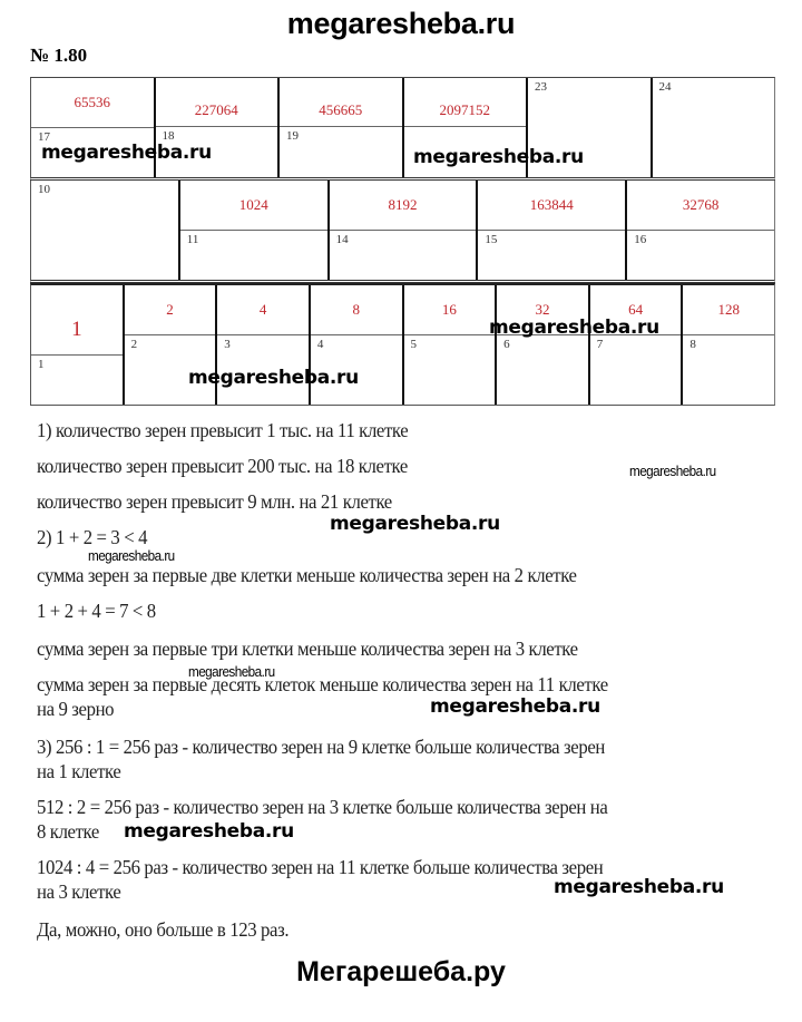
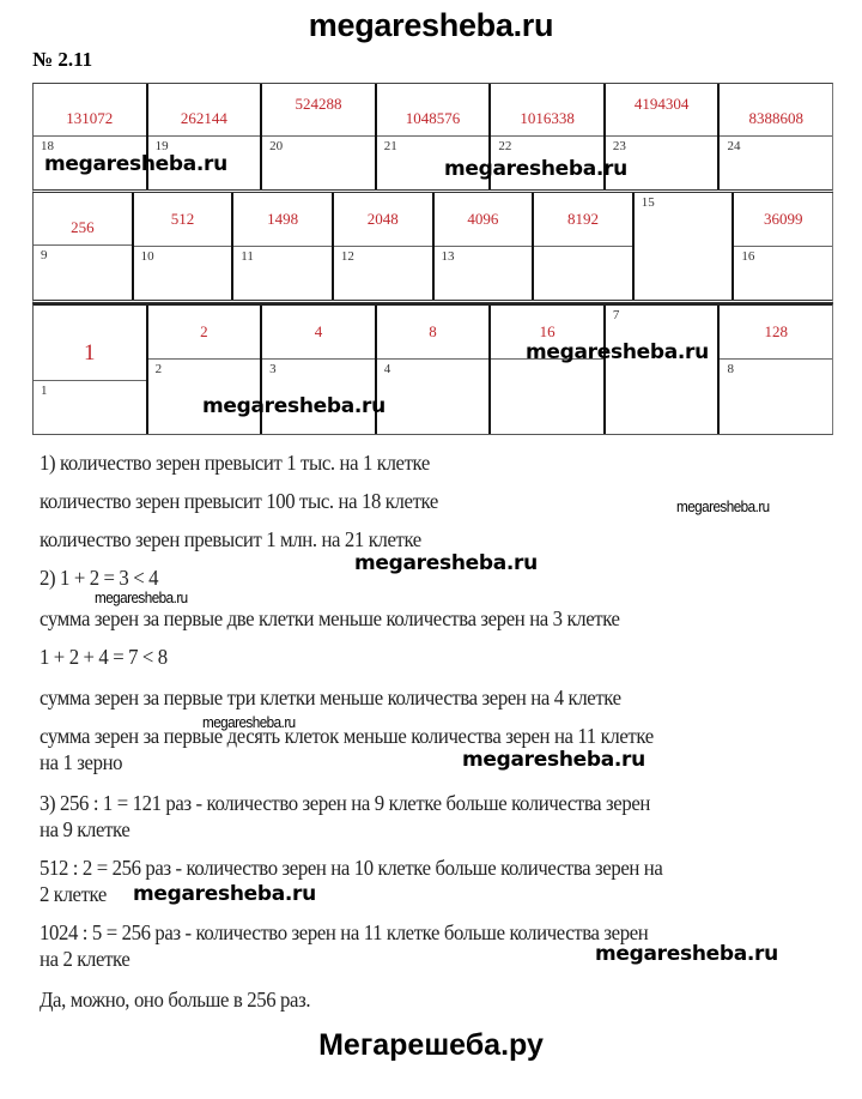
  megaresheba.ru
- № 1.80
+ № 2.11
- 65536
- 17
- 227064
+ 131072
  18
- 456665
+ 262144
  19
+ 524288
+ 20
+ 1048576
+ 21
- 2097152
+ 1016338
+ 22
+ 4194304
  23
+ 8388608
  24
+ 256
+ 9
+ 512
  10
- 1024
+ 1498
  11
+ 2048
+ 12
+ 4096
+ 13
  8192
- 14
- 163844
  15
- 32768
+ 36099
  16
  1
  1
  2
  2
  4
  3
  8
  4
  16
- 5
- 32
- 6
- 64
  7
  128
  8
  megaresheba.ru
  megaresheba.ru
  megaresheba.ru
  megaresheba.ru
- 1) количество зерен превысит 1 тыс. на 11 клетке
+ 1) количество зерен превысит 1 тыс. на 1 клетке
- количество зерен превысит 200 тыс. на 18 клетке
+ количество зерен превысит 100 тыс. на 18 клетке
- количество зерен превысит 9 млн. на 21 клетке
+ количество зерен превысит 1 млн. на 21 клетке
  2) 1 + 2 = 3 < 4
- сумма зерен за первые две клетки меньше количества зерен на 2 клетке
+ сумма зерен за первые две клетки меньше количества зерен на 3 клетке
  1 + 2 + 4 = 7 < 8
- сумма зерен за первые три клетки меньше количества зерен на 3 клетке
+ сумма зерен за первые три клетки меньше количества зерен на 4 клетке
  сумма зерен за первые десять клеток меньше количества зерен на 11 клетке
- на 9 зерно
+ на 1 зерно
- 3) 256 : 1 = 256 раз - количество зерен на 9 клетке больше количества зерен
+ 3) 256 : 1 = 121 раз - количество зерен на 9 клетке больше количества зерен
- на 1 клетке
+ на 9 клетке
- 512 : 2 = 256 раз - количество зерен на 3 клетке больше количества зерен на
+ 512 : 2 = 256 раз - количество зерен на 10 клетке больше количества зерен на
- 8 клетке
+ 2 клетке
- 1024 : 4 = 256 раз - количество зерен на 11 клетке больше количества зерен
+ 1024 : 5 = 256 раз - количество зерен на 11 клетке больше количества зерен
- на 3 клетке
+ на 2 клетке
- Да, можно, оно больше в 123 раз.
+ Да, можно, оно больше в 256 раз.
  megaresheba.ru
  megaresheba.ru
  megaresheba.ru
  megaresheba.ru
  megaresheba.ru
  megaresheba.ru
  megaresheba.ru
  Мегарешеба.ру
